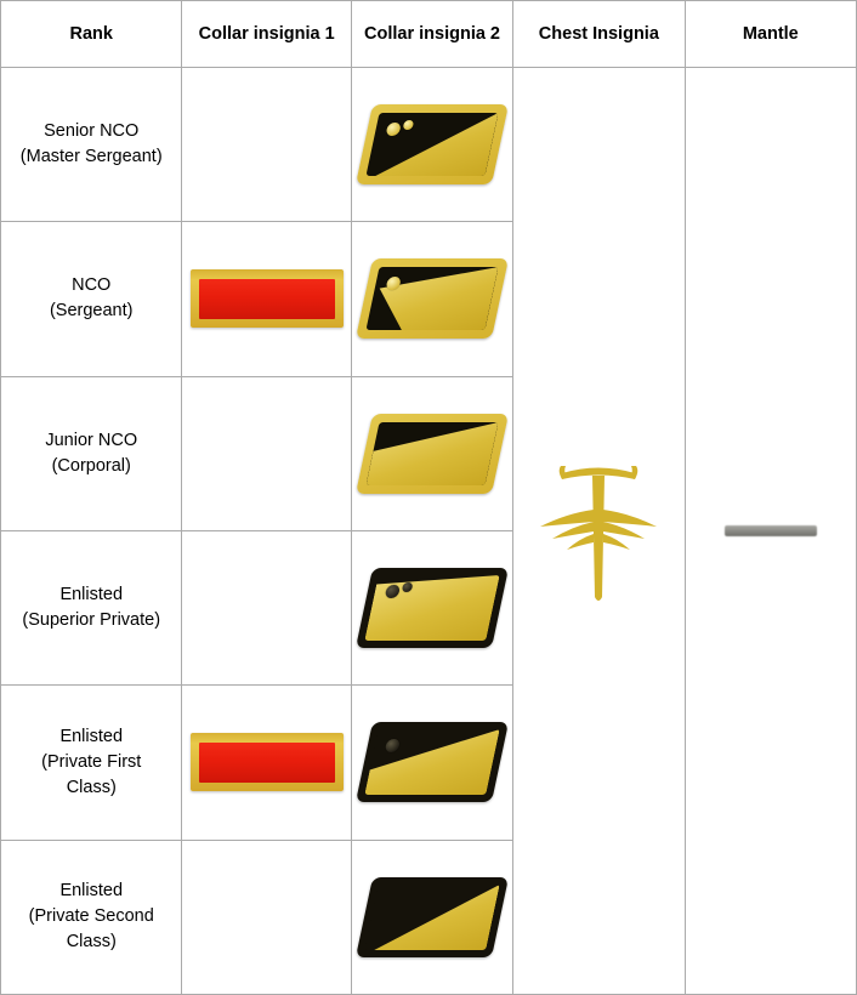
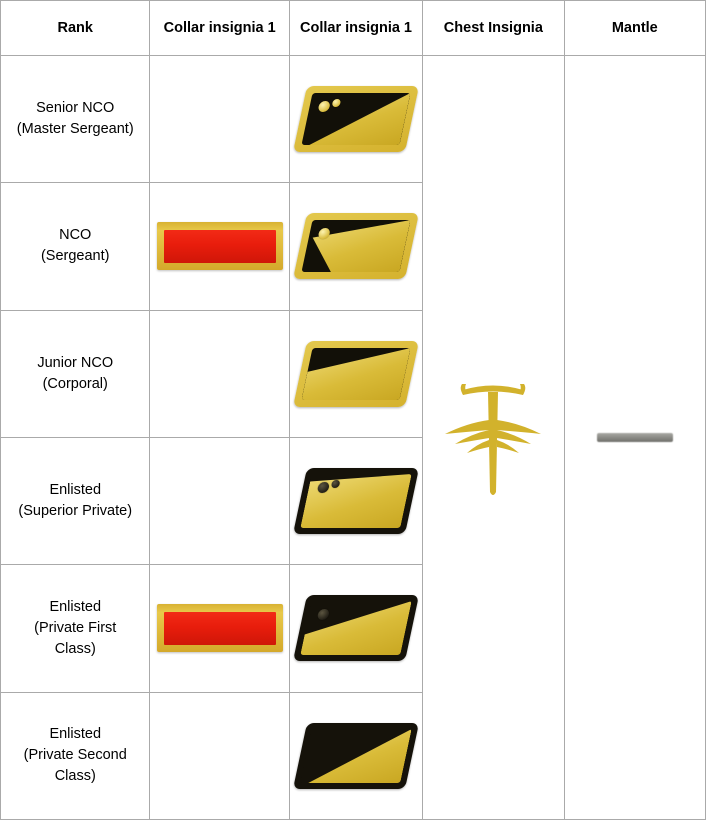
- Rank	Collar insignia 1	Collar insignia 2	Chest Insignia	Mantle
+ Rank	Collar insignia 1	Collar insignia 1	Chest Insignia	Mantle
  Senior NCO (Master Sergeant)
  NCO (Sergeant)
  Junior NCO (Corporal)
  Enlisted (Superior Private)
  Enlisted (Private First Class)
  Enlisted (Private Second Class)
